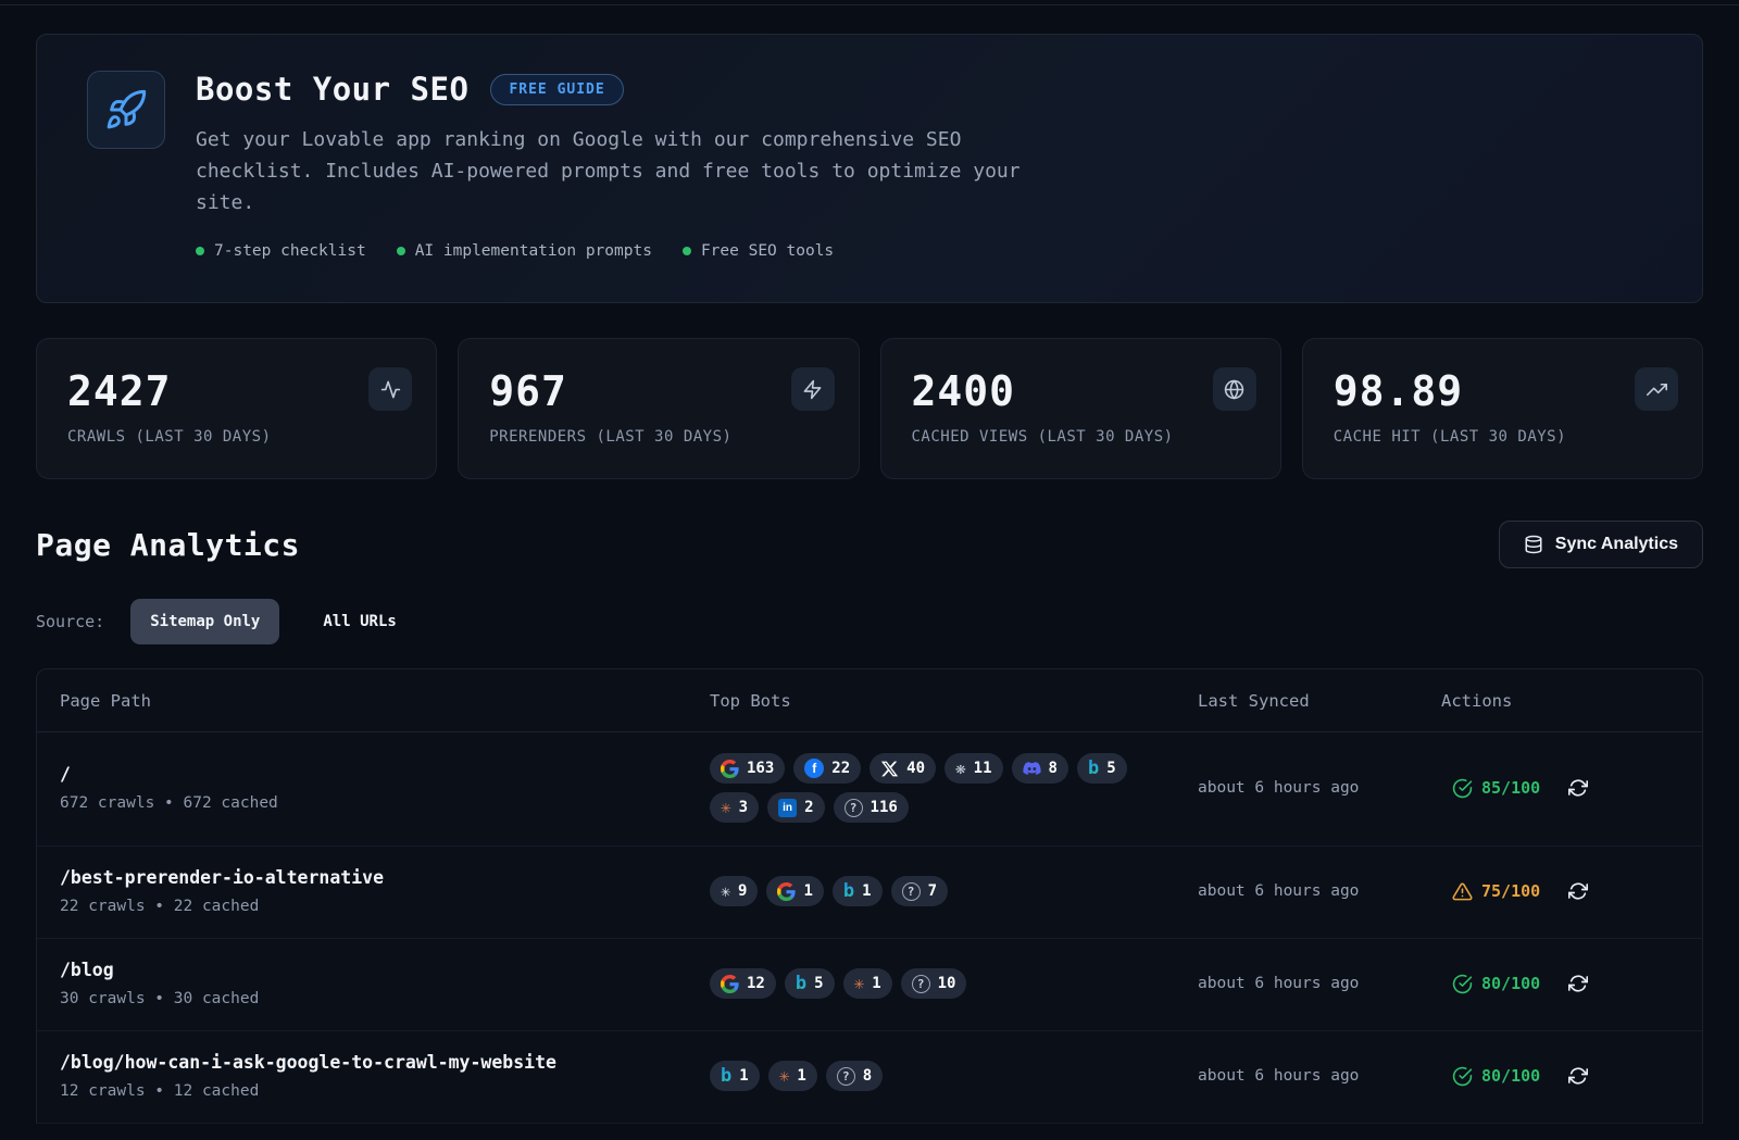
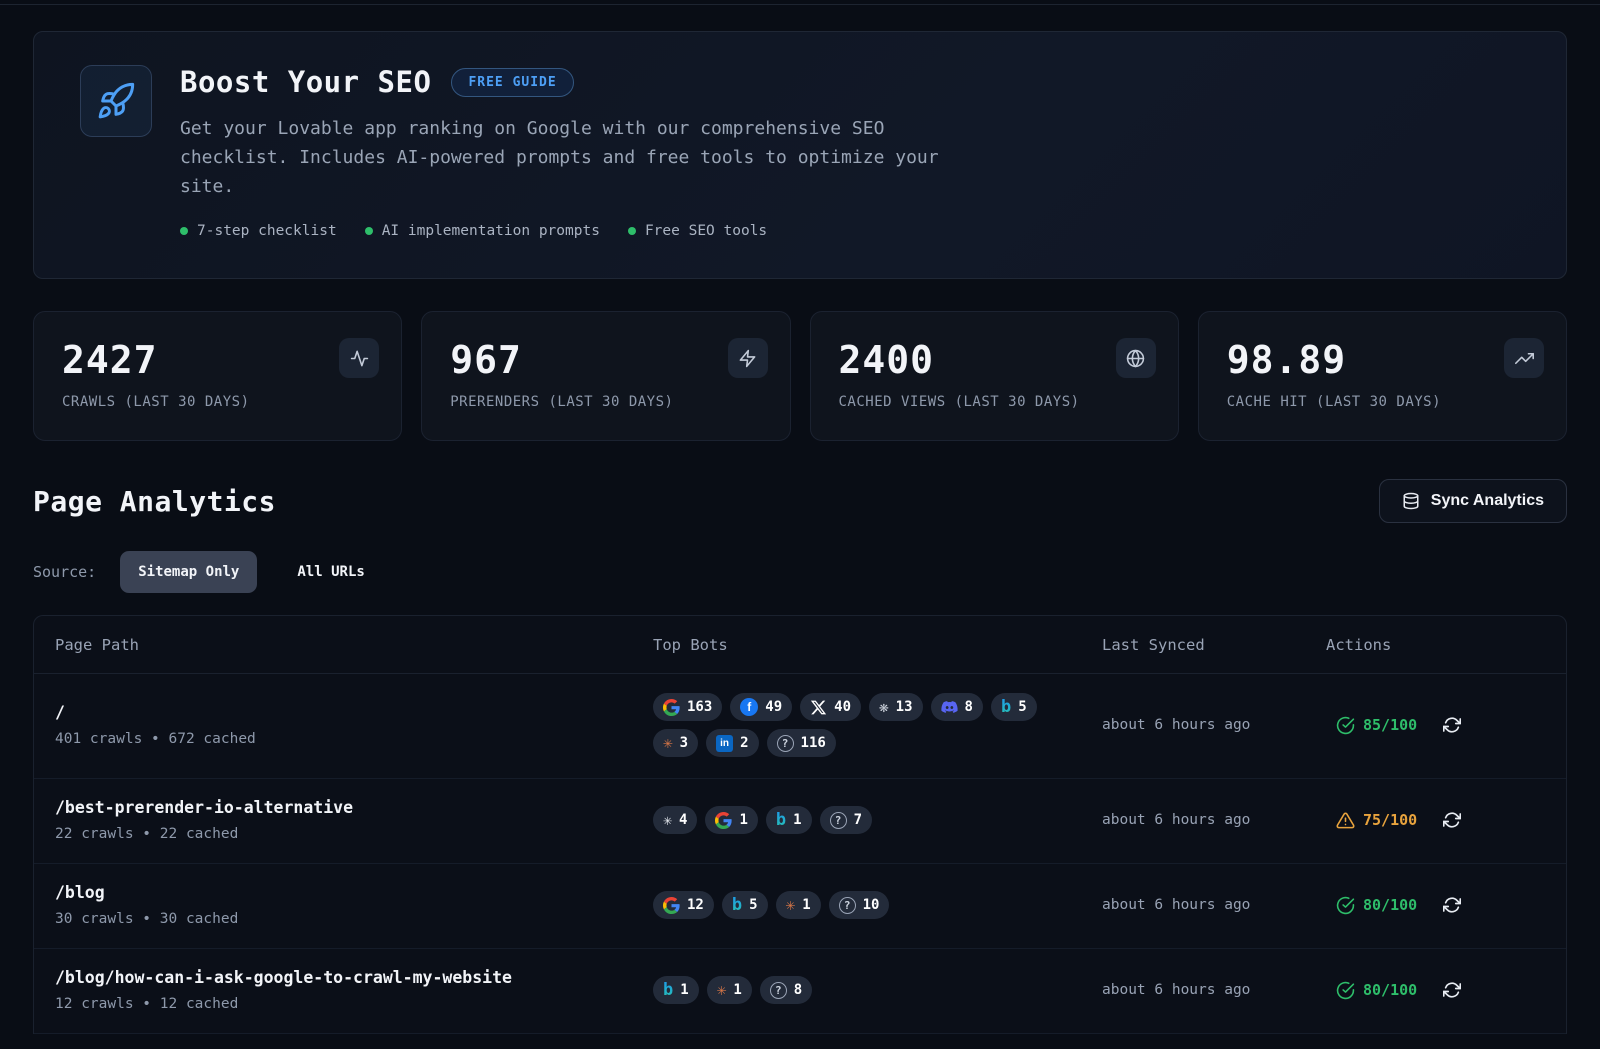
  Boost Your SEO
  FREE GUIDE
  Get your Lovable app ranking on Google with our comprehensive SEO checklist. Includes AI-powered prompts and free tools to optimize your site.
  7-step checklist
  AI implementation prompts
  Free SEO tools
  2427
  CRAWLS (LAST 30 DAYS)
  967
  PRERENDERS (LAST 30 DAYS)
  2400
  CACHED VIEWS (LAST 30 DAYS)
  98.89
  CACHE HIT (LAST 30 DAYS)
  Page Analytics
  Sync Analytics
  Source:
  Sitemap Only
  All URLs
  Page Path
  Top Bots
  Last Synced
  Actions
  /
- 672 crawls • 672 cached
+ 401 crawls • 672 cached
  163
  f
- 22
+ 49
  40
  ❋
- 11
+ 13
  8
  b
  5
  ✳
  3
  in
  2
  ?
  116
  about 6 hours ago
  85/100
  /best-prerender-io-alternative
  22 crawls • 22 cached
  ✳
- 9
+ 4
  1
  b
  1
  ?
  7
  about 6 hours ago
  75/100
  /blog
  30 crawls • 30 cached
  12
  b
  5
  ✳
  1
  ?
  10
  about 6 hours ago
  80/100
  /blog/how-can-i-ask-google-to-crawl-my-website
  12 crawls • 12 cached
  b
  1
  ✳
  1
  ?
  8
  about 6 hours ago
  80/100
